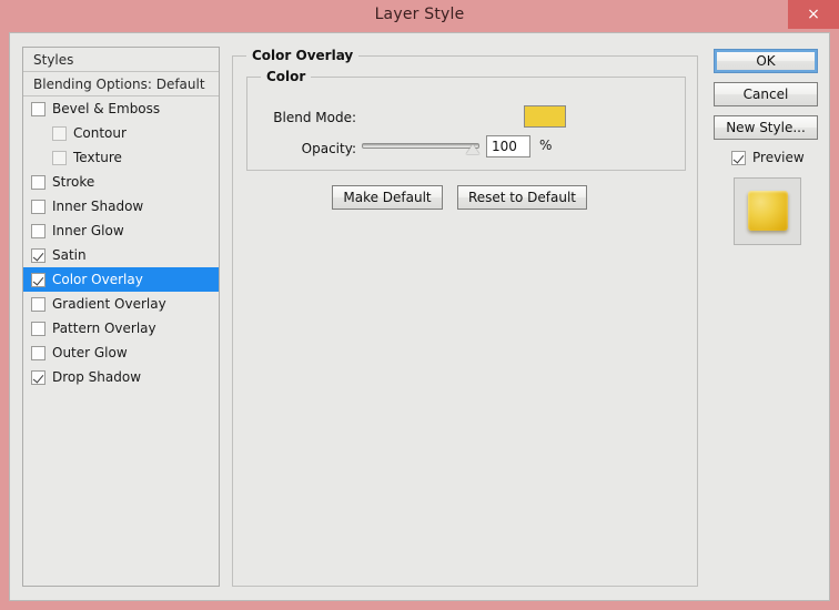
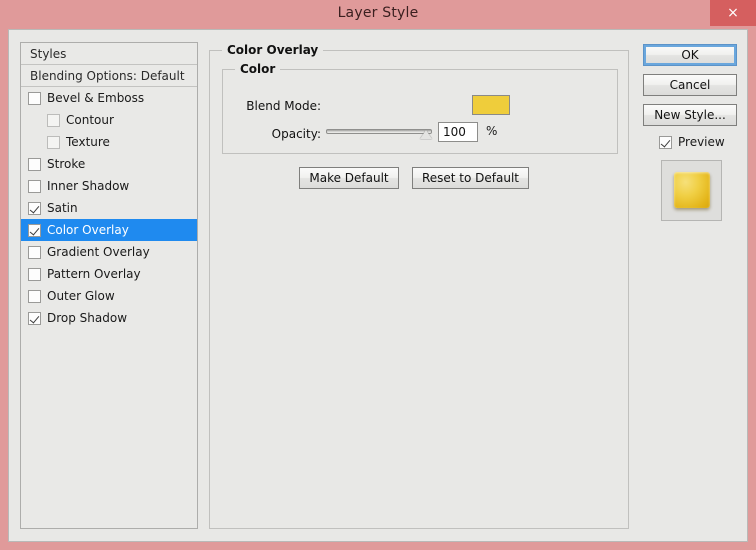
  Layer Style
  ×
  Styles
  Blending Options: Default
  Bevel & Emboss
  Contour
  Texture
  Stroke
  Inner Shadow
- Inner Glow
  Satin
  Color Overlay
  Gradient Overlay
  Pattern Overlay
  Outer Glow
  Drop Shadow
  Color Overlay
  Color
  Blend Mode:
  Opacity:
  100
  %
  Make Default
  Reset to Default
  OK
  Cancel
  New Style...
  Preview
